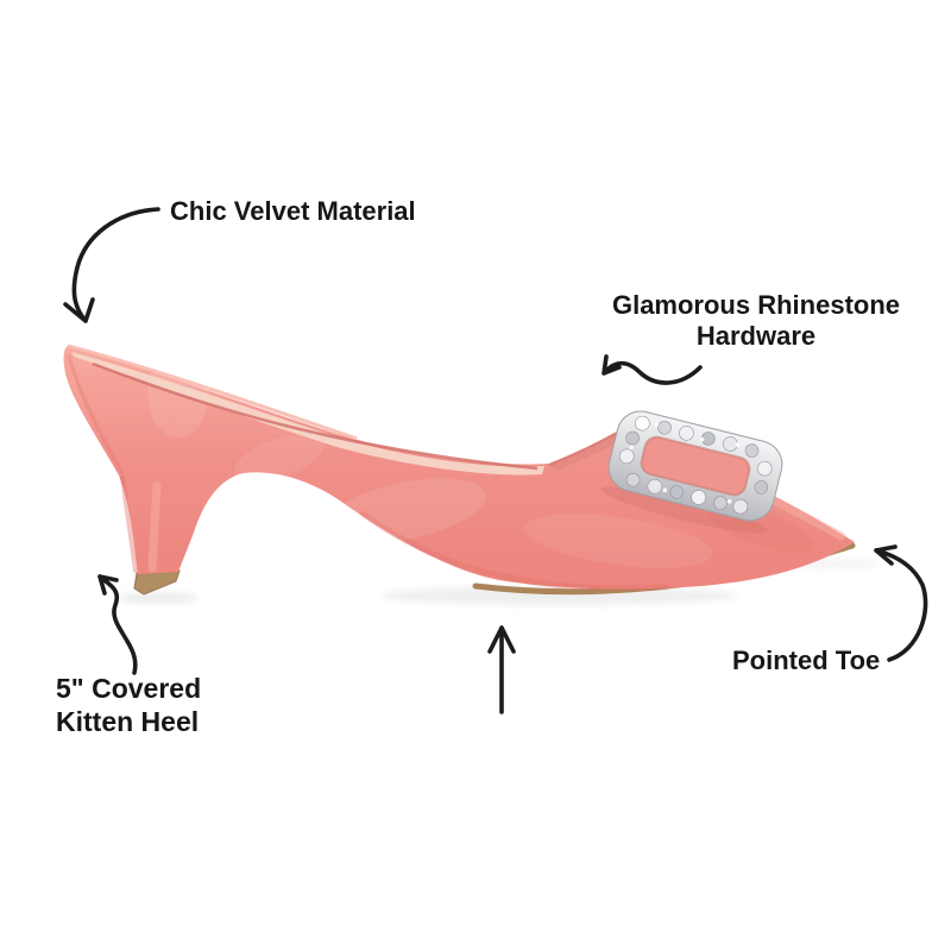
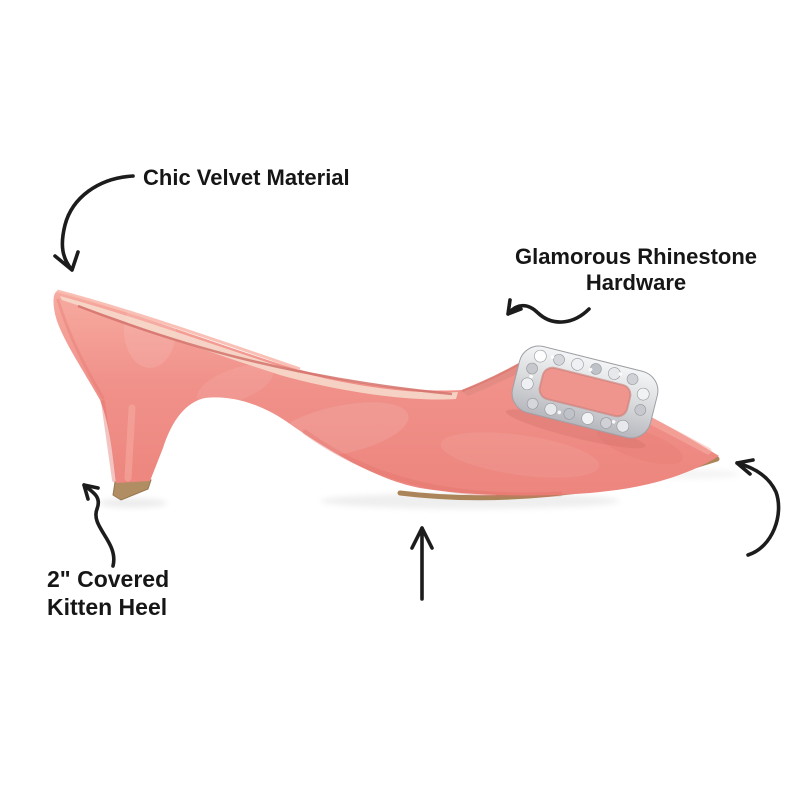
  Chic Velvet Material
  Glamorous Rhinestone Hardware
- 5" Covered Kitten Heel
+ 2" Covered Kitten Heel
- Pointed Toe
